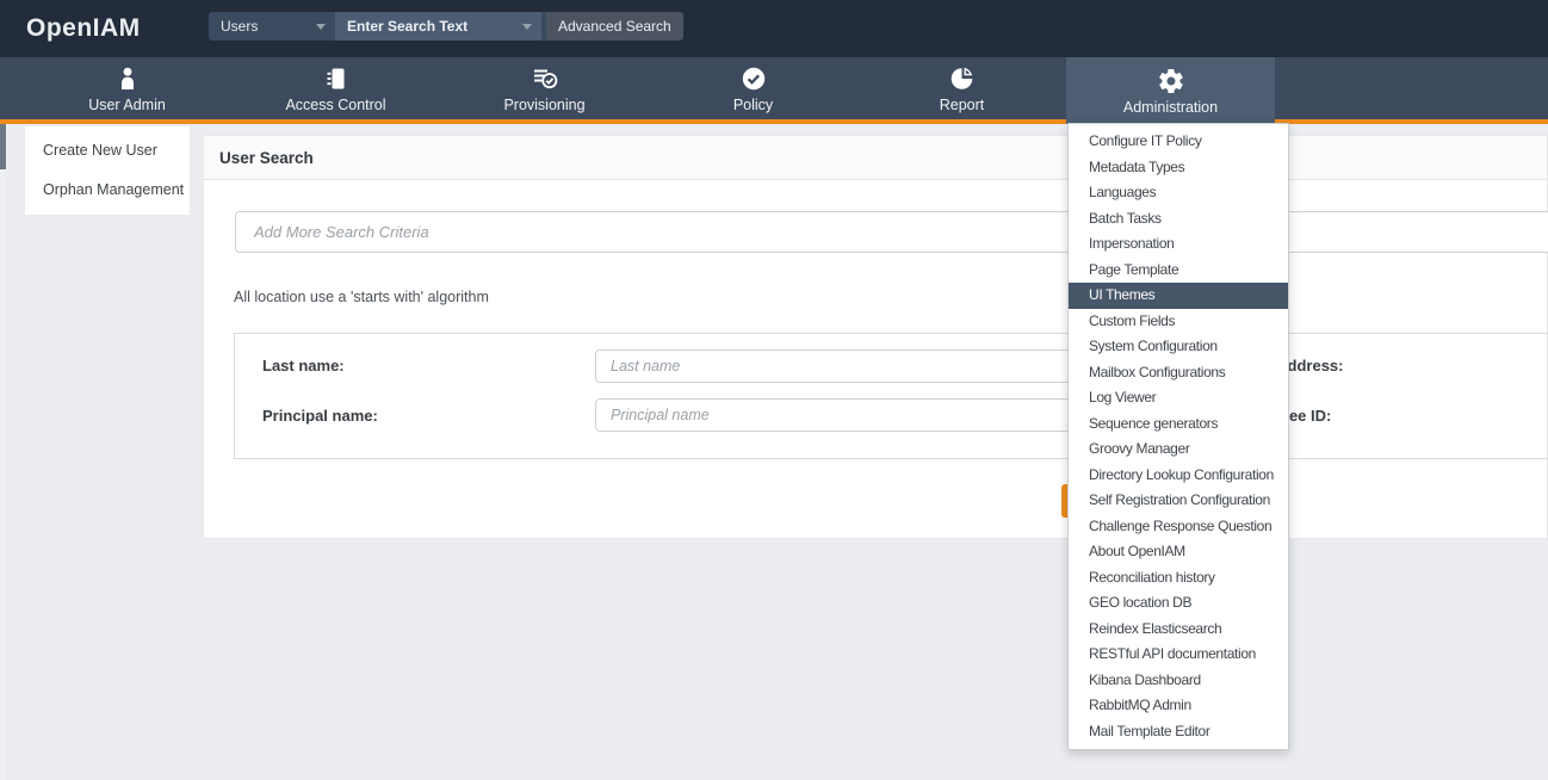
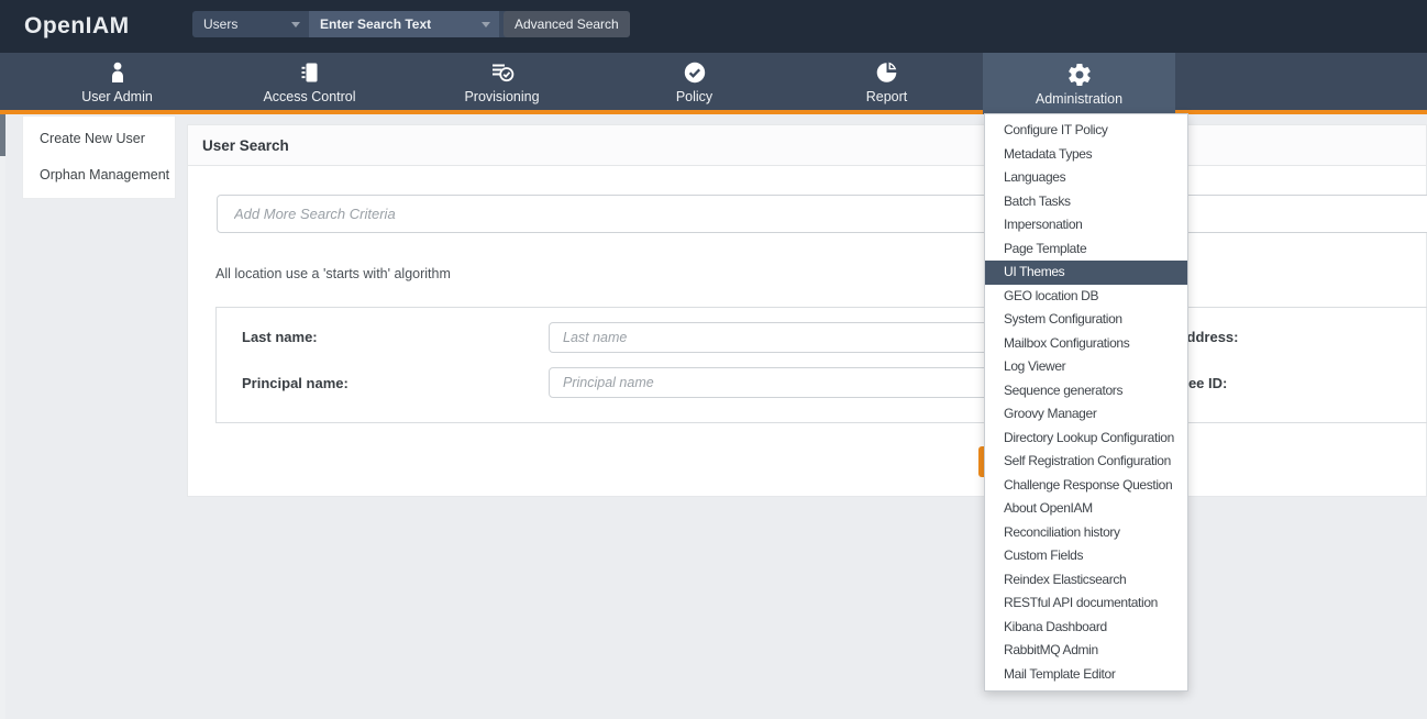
  OpenIAM
  Users
  Enter Search Text
  Advanced Search
  User Admin
  Access Control
  Provisioning
  Policy
  Report
  Administration
  Create New User
  Orphan Management
  User Search
  Add More Search Criteria
  All location use a 'starts with' algorithm
  Last name:
  Last name
  Principal name:
  Principal name
  Configure IT Policy
  Metadata Types
  Languages
  Batch Tasks
  Impersonation
  Page Template
  UI Themes
- Custom Fields
+ GEO location DB
  System Configuration
  Mailbox Configurations
  Log Viewer
  Sequence generators
  Groovy Manager
  Directory Lookup Configuration
  Self Registration Configuration
  Challenge Response Question
  About OpenIAM
  Reconciliation history
- GEO location DB
+ Custom Fields
  Reindex Elasticsearch
  RESTful API documentation
  Kibana Dashboard
  RabbitMQ Admin
  Mail Template Editor
